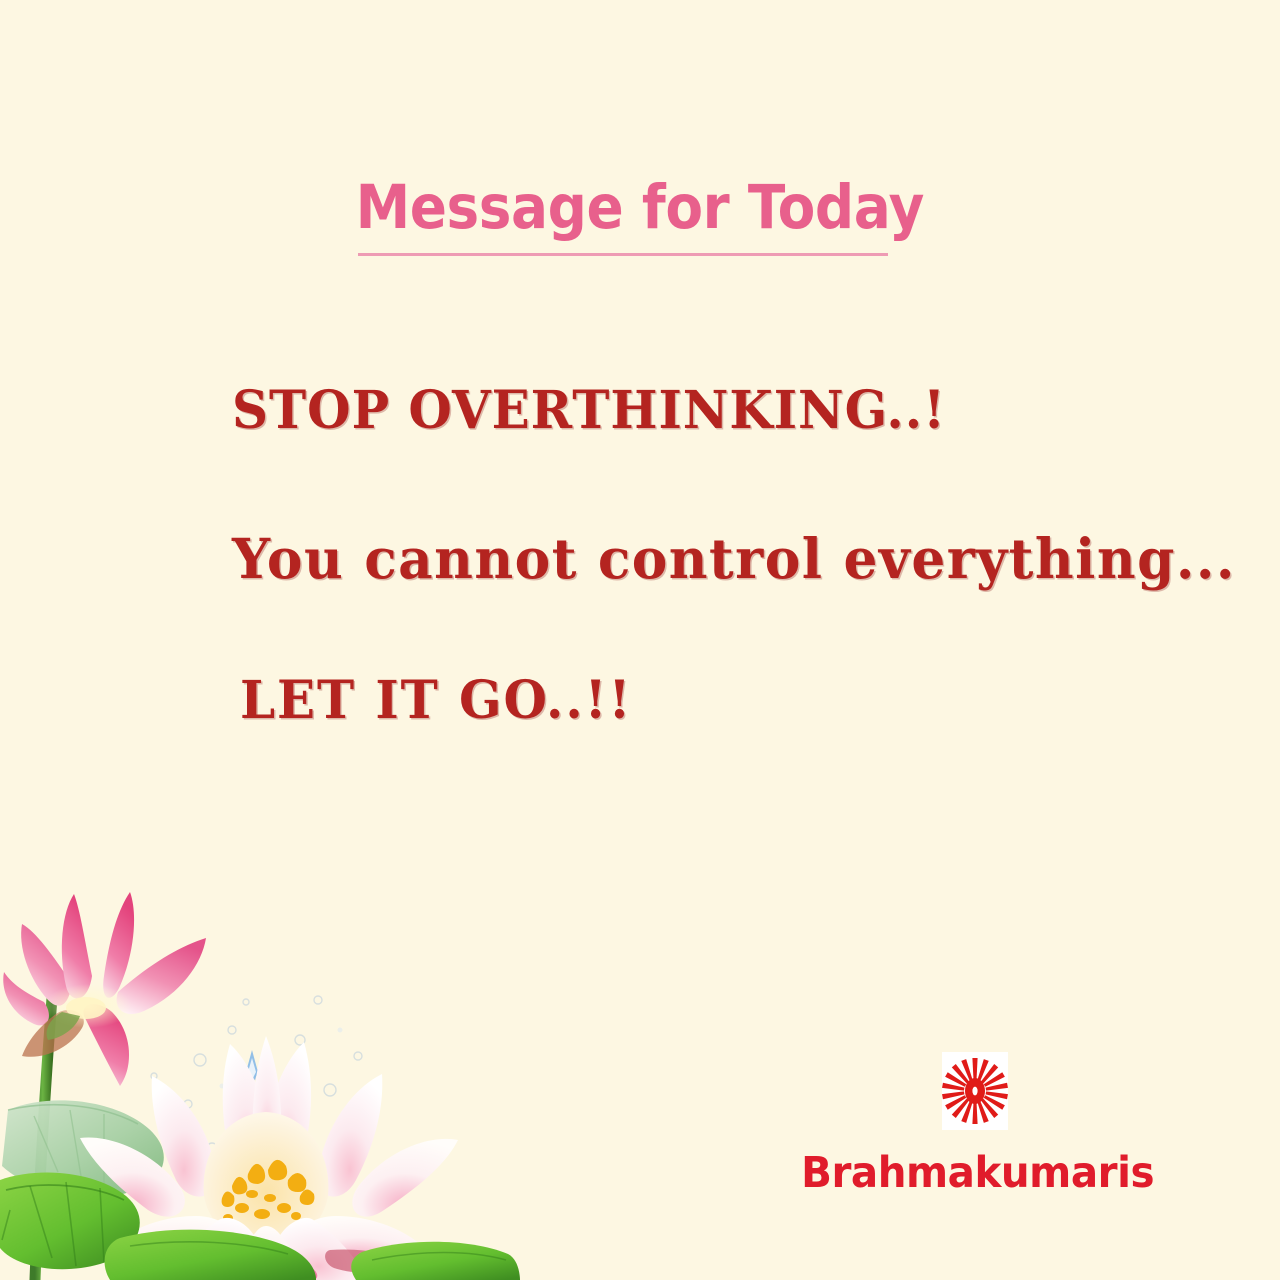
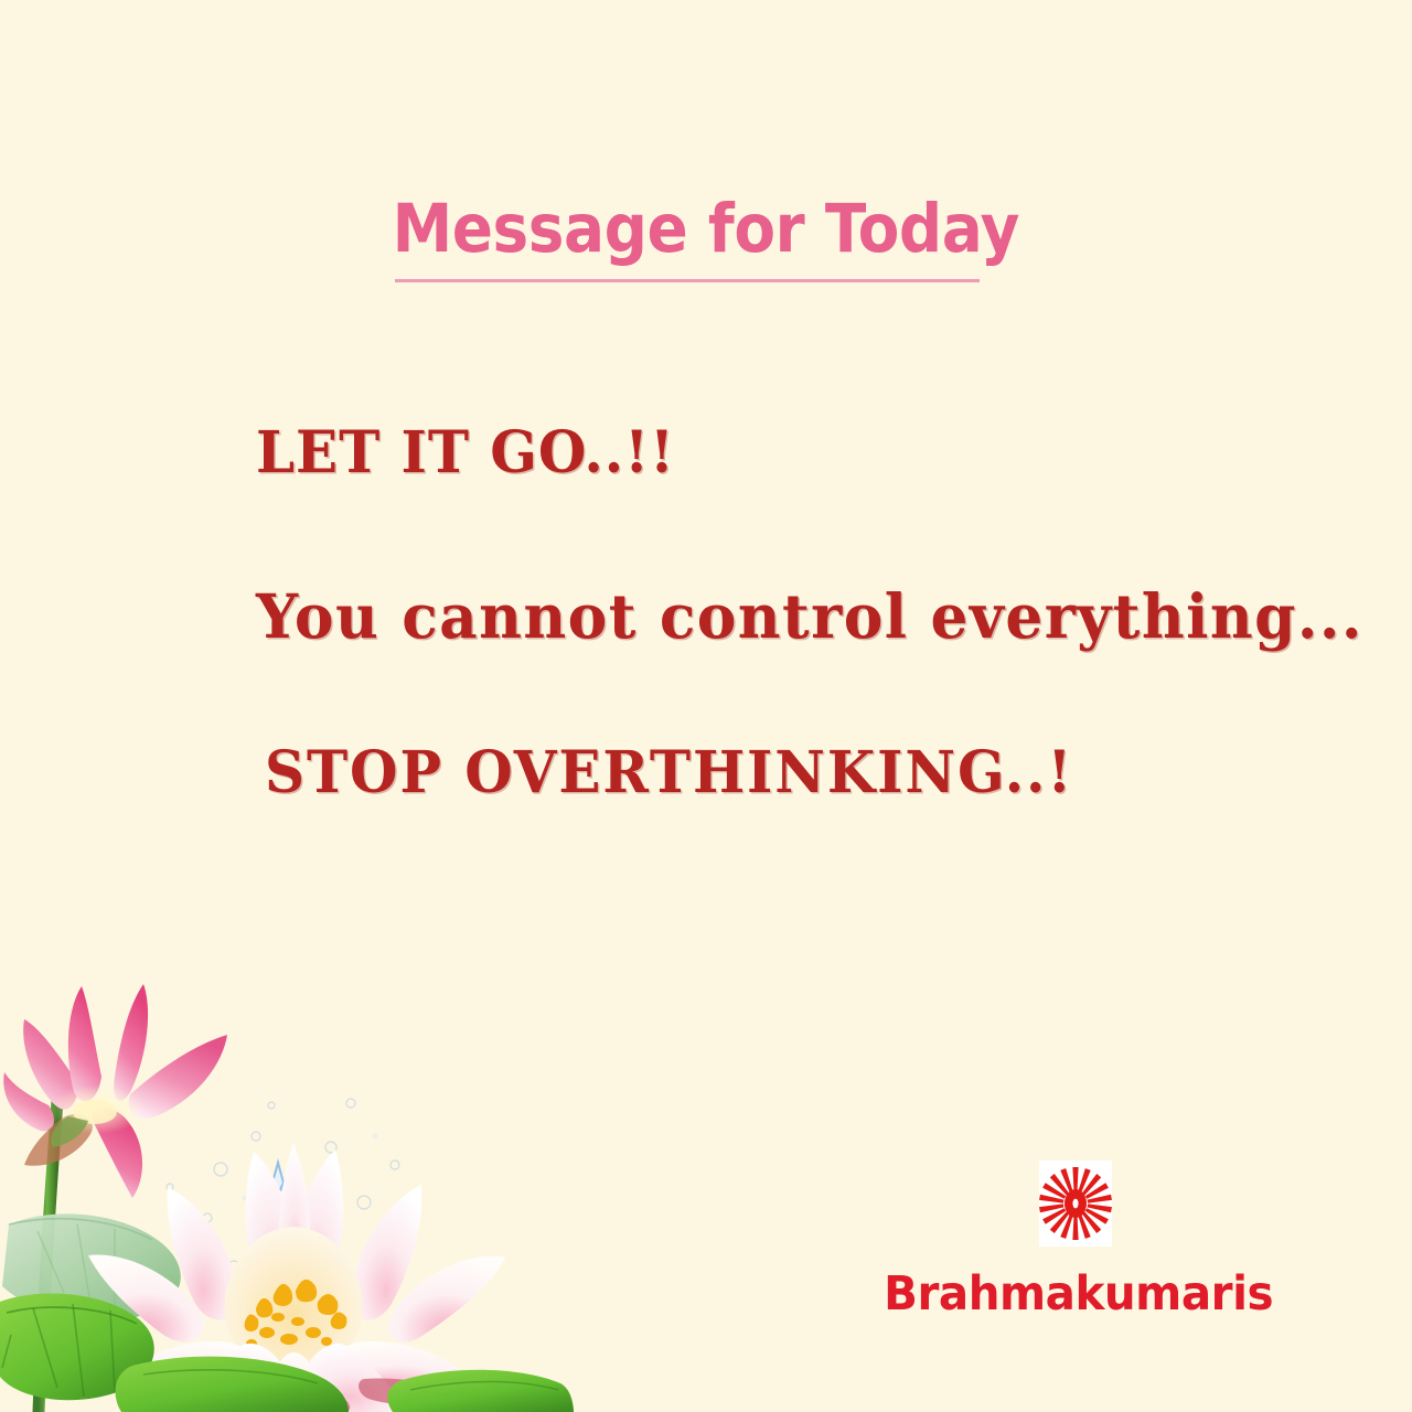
  Message for Today
- STOP OVERTHINKING..!
+ LET IT GO..!!
  You cannot control everything...
- LET IT GO..!!
+ STOP OVERTHINKING..!
  Brahmakumaris
